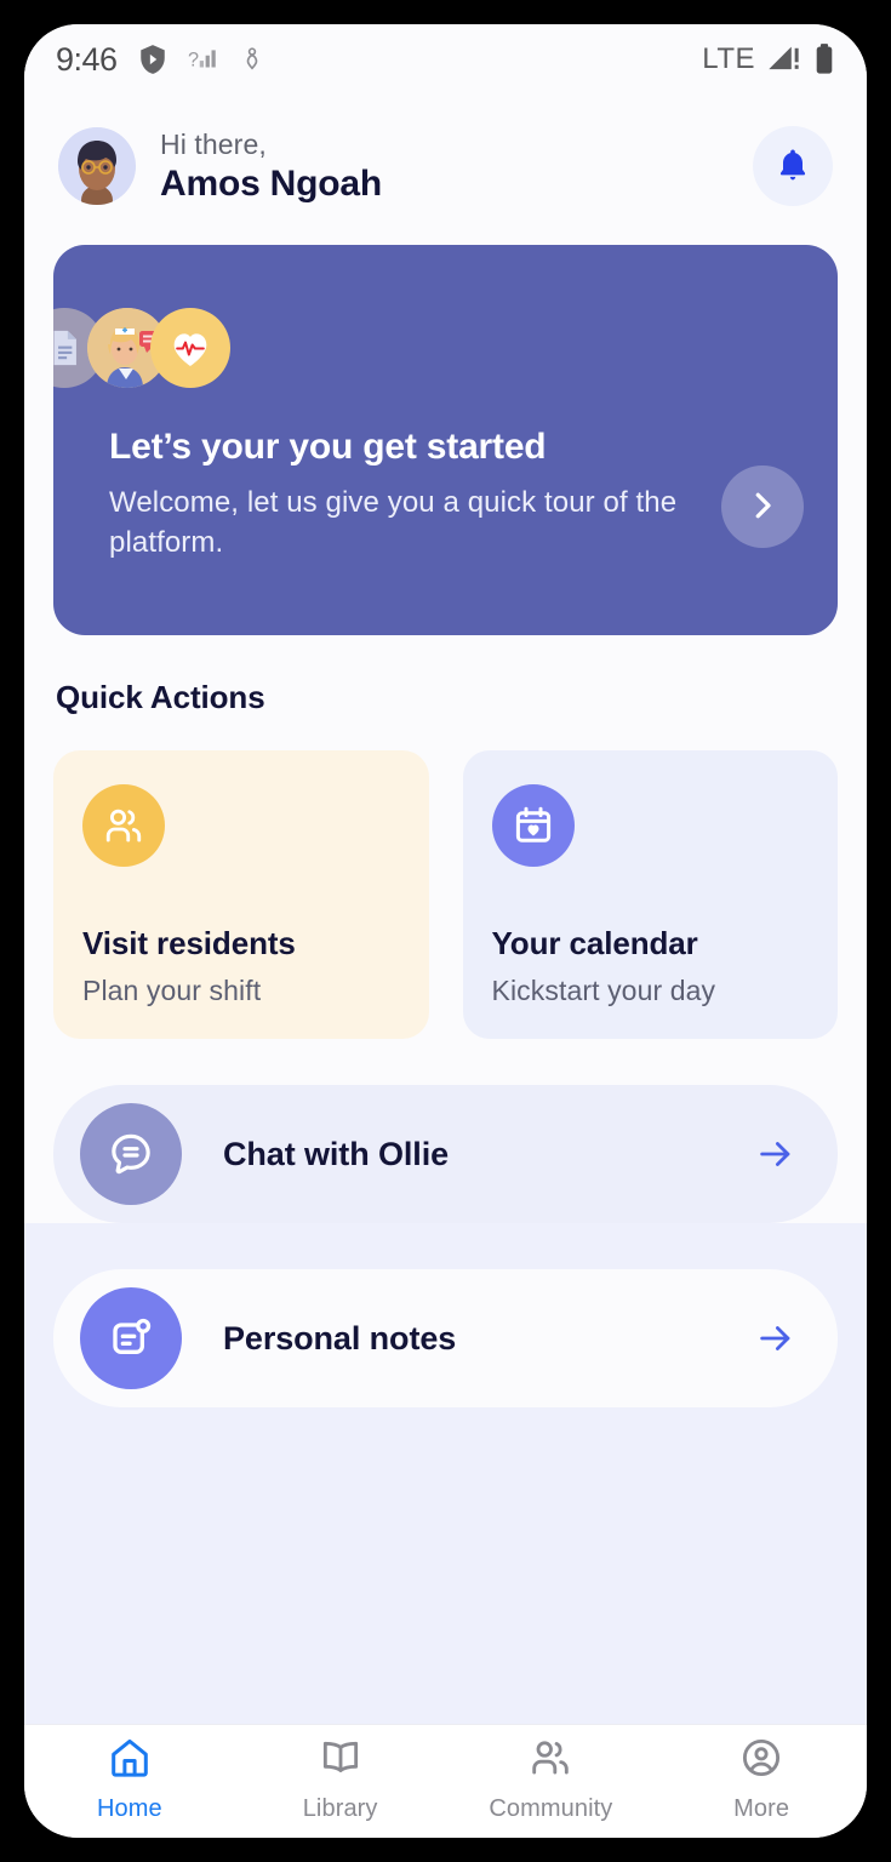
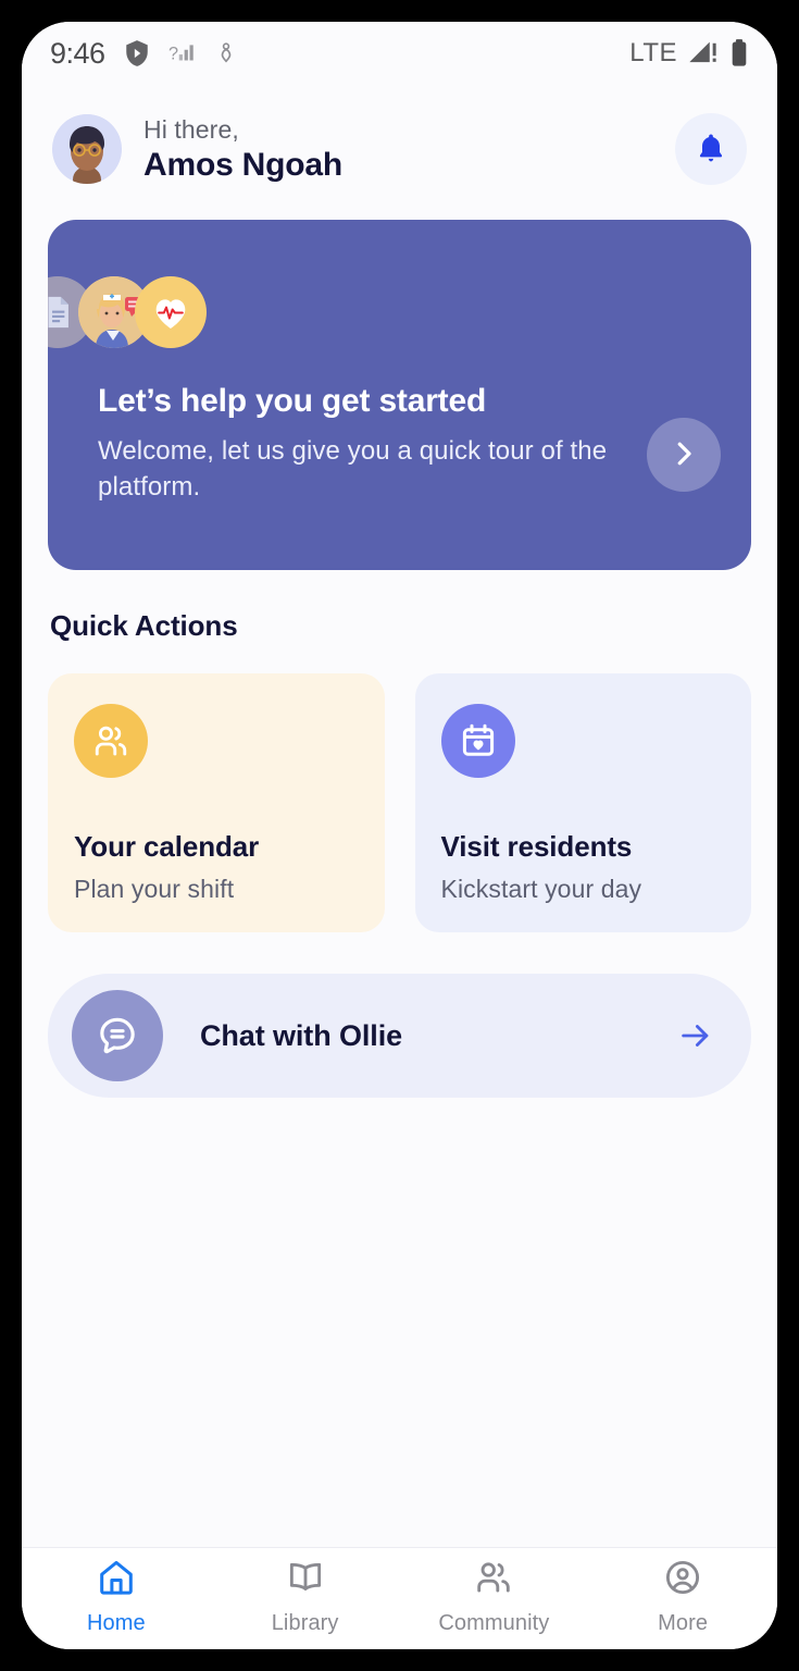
  9:46
  ?
  LTE
  Hi there,
  Amos Ngoah
- Let’s your you get started
+ Let’s help you get started
  Welcome, let us give you a quick tour of the platform.
  Quick Actions
- Visit residents
+ Your calendar
  Plan your shift
- Your calendar
+ Visit residents
  Kickstart your day
  Chat with Ollie
- Personal notes
  Home
  Library
  Community
  More
